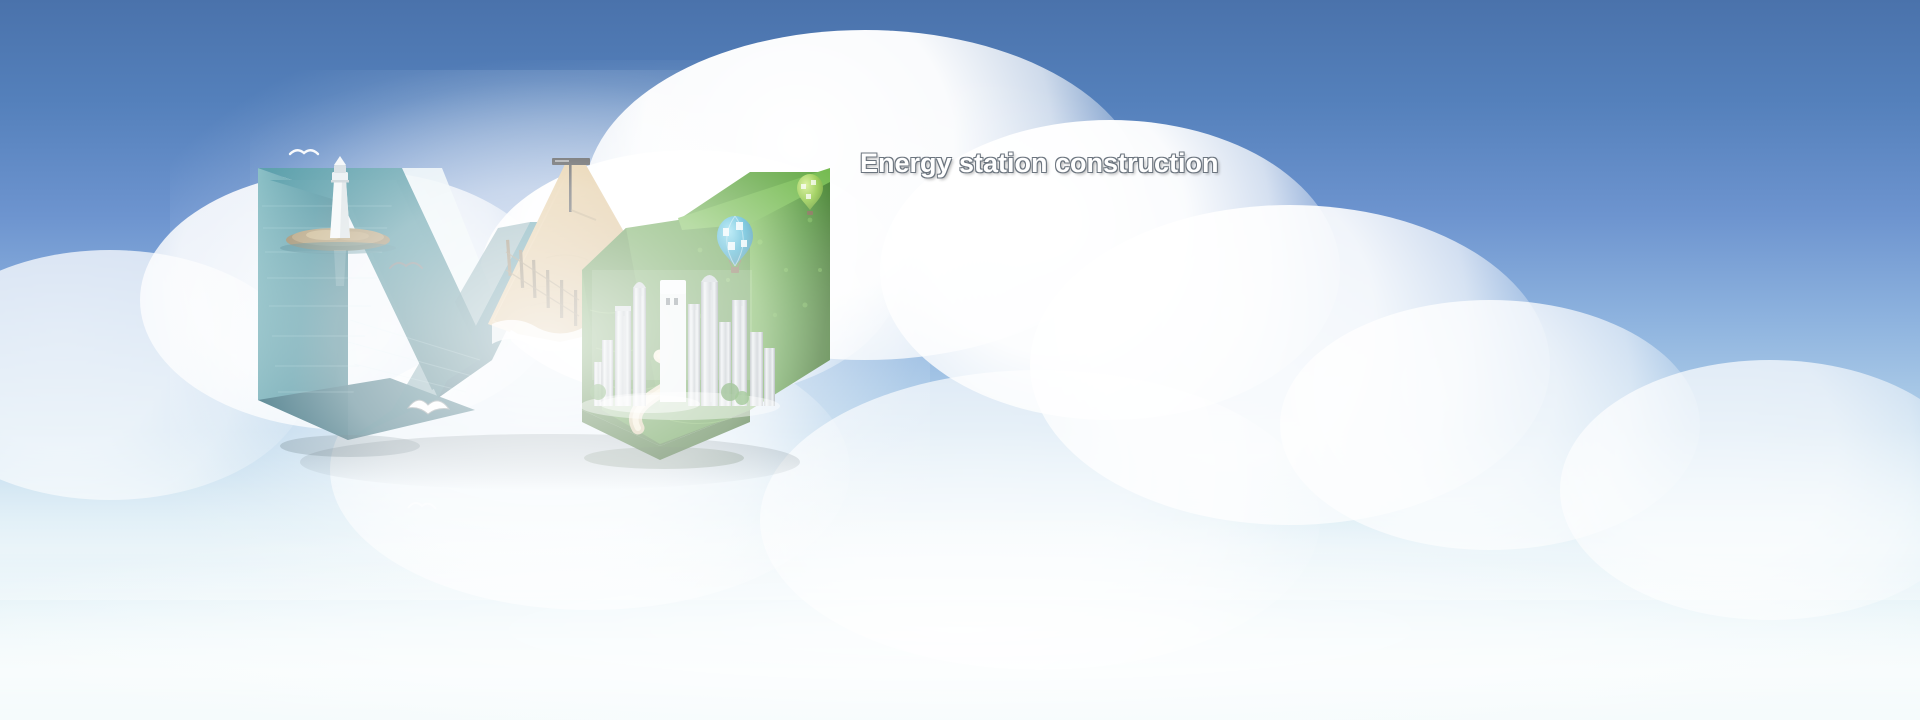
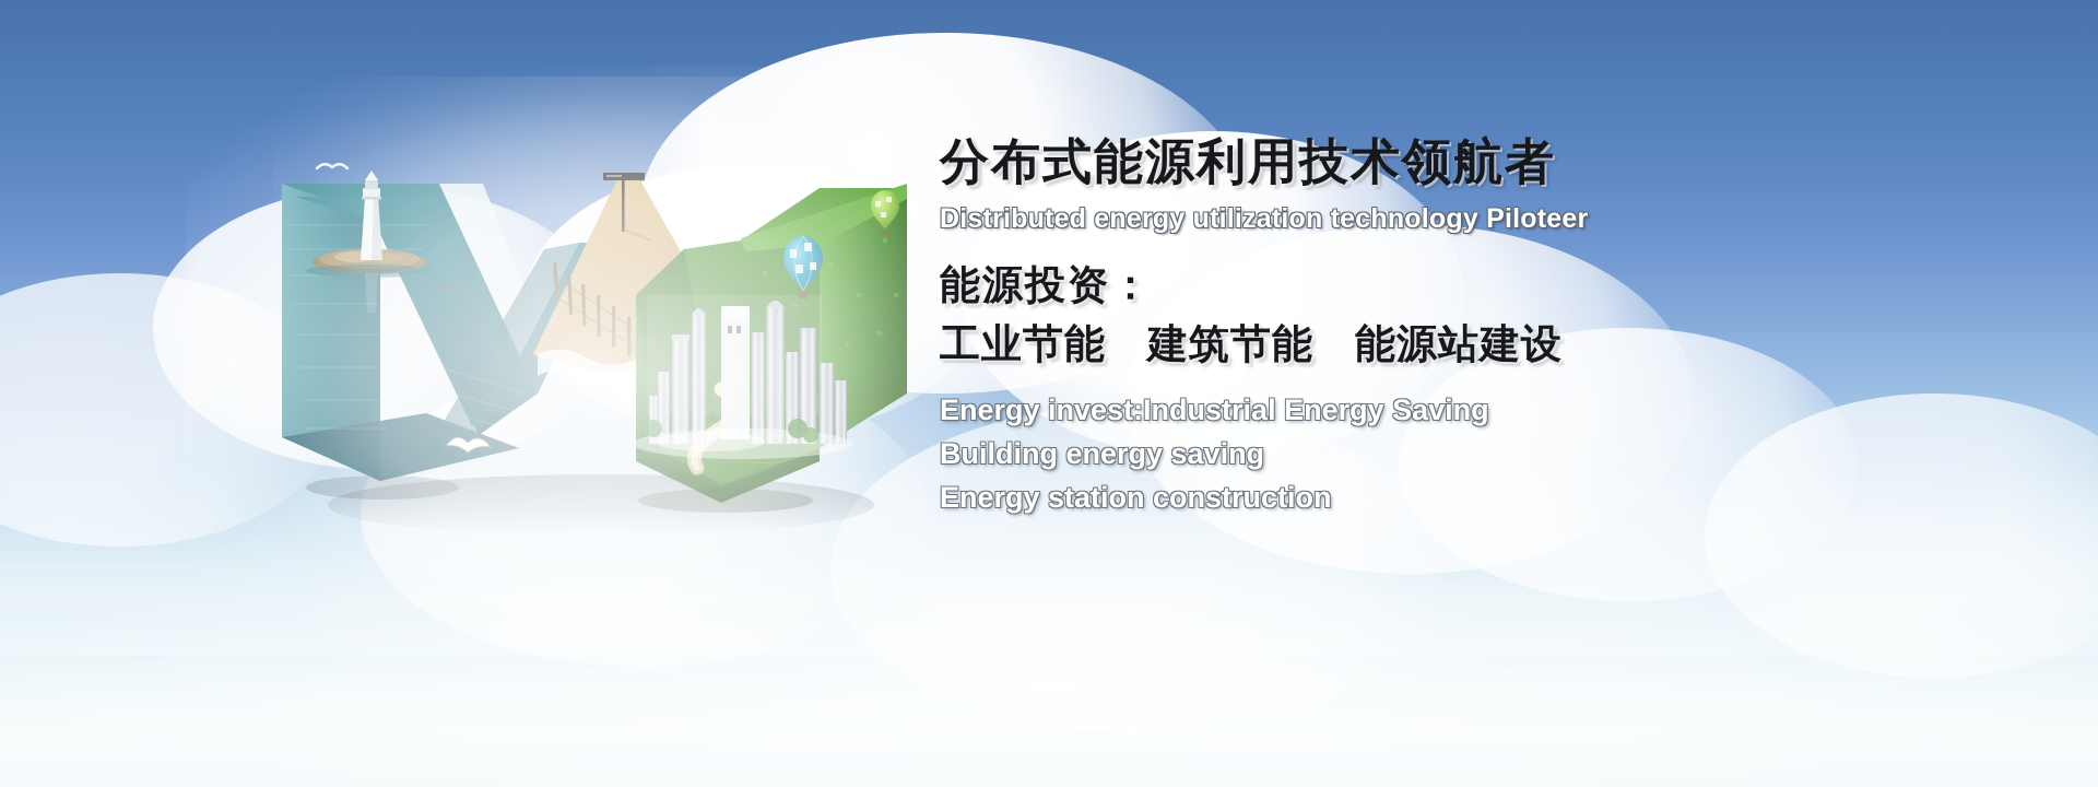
+ 分布式能源利用技术领航者
+ Distributed energy utilization technology Piloteer
+ 能源投资：
+ 工业节能 建筑节能 能源站建设
+ Energy invest:Industrial Energy Saving
+ Building energy saving
  Energy station construction
